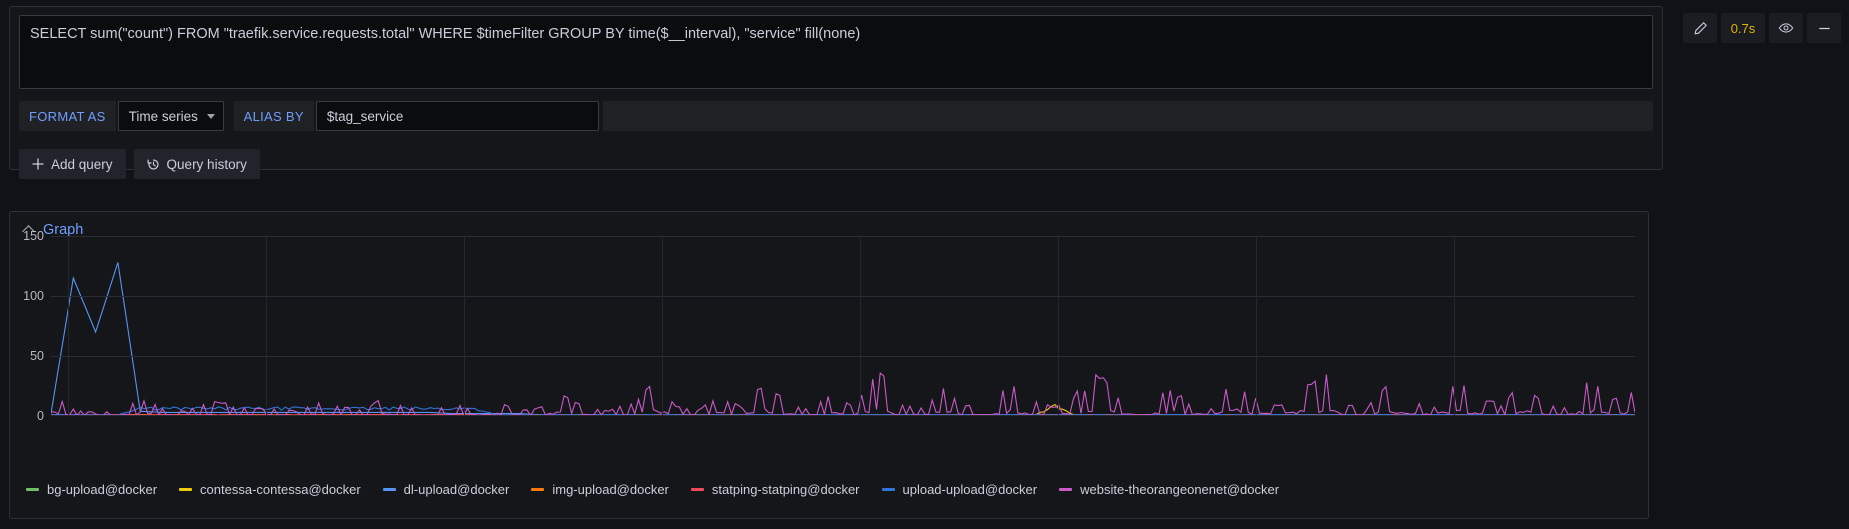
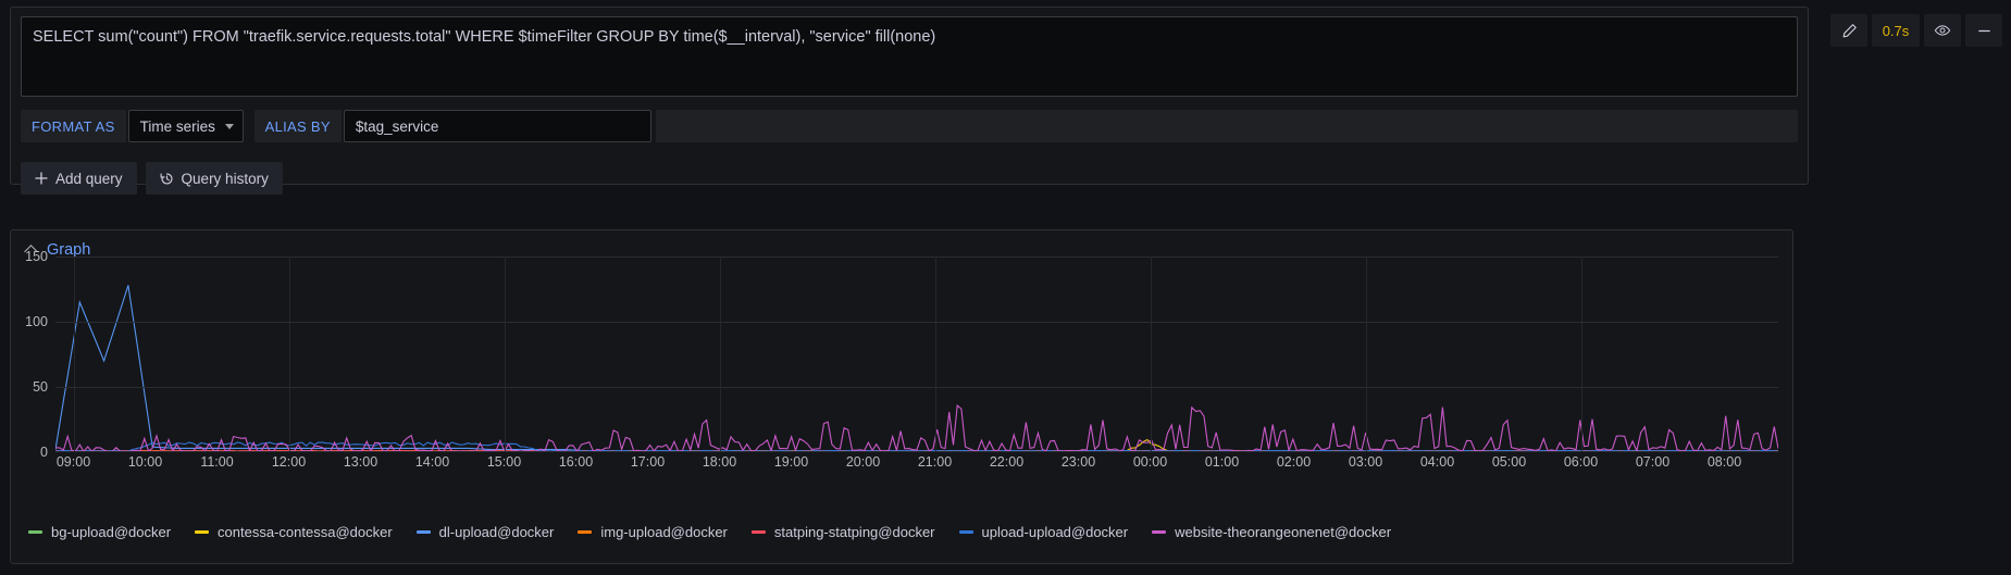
  SELECT sum("count") FROM "traefik.service.requests.total" WHERE $timeFilter GROUP BY time($__interval), "service" fill(none)
  FORMAT AS
  Time series
  ALIAS BY
  $tag_service
  Add query
  Query history
  0.7s
  Graph
  0
  50
  100
  150
+ 09:00
+ 10:00
+ 11:00
+ 12:00
+ 13:00
+ 14:00
+ 15:00
+ 16:00
+ 17:00
+ 18:00
+ 19:00
+ 20:00
+ 21:00
+ 22:00
+ 23:00
+ 00:00
+ 01:00
+ 02:00
+ 03:00
+ 04:00
+ 05:00
+ 06:00
+ 07:00
+ 08:00
  bg-upload@docker
  contessa-contessa@docker
  dl-upload@docker
  img-upload@docker
  statping-statping@docker
  upload-upload@docker
  website-theorangeonenet@docker
